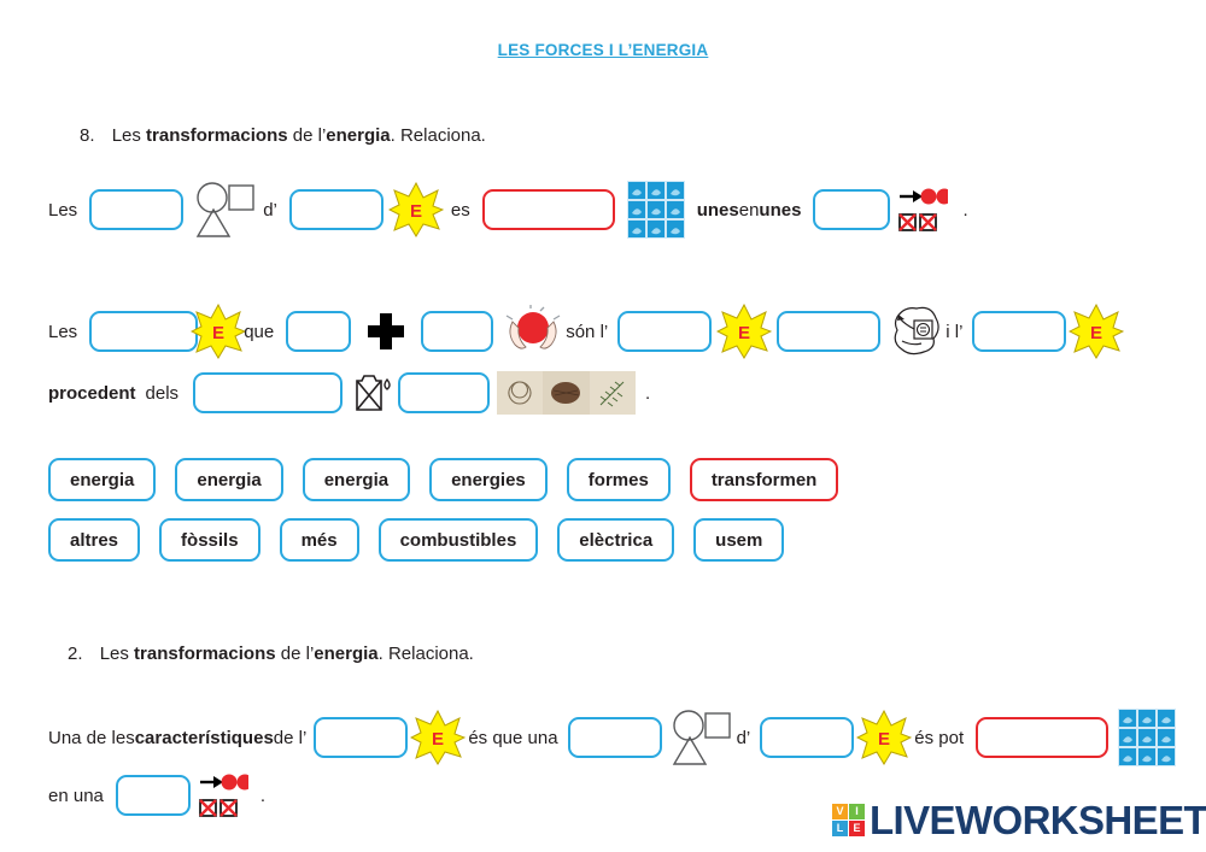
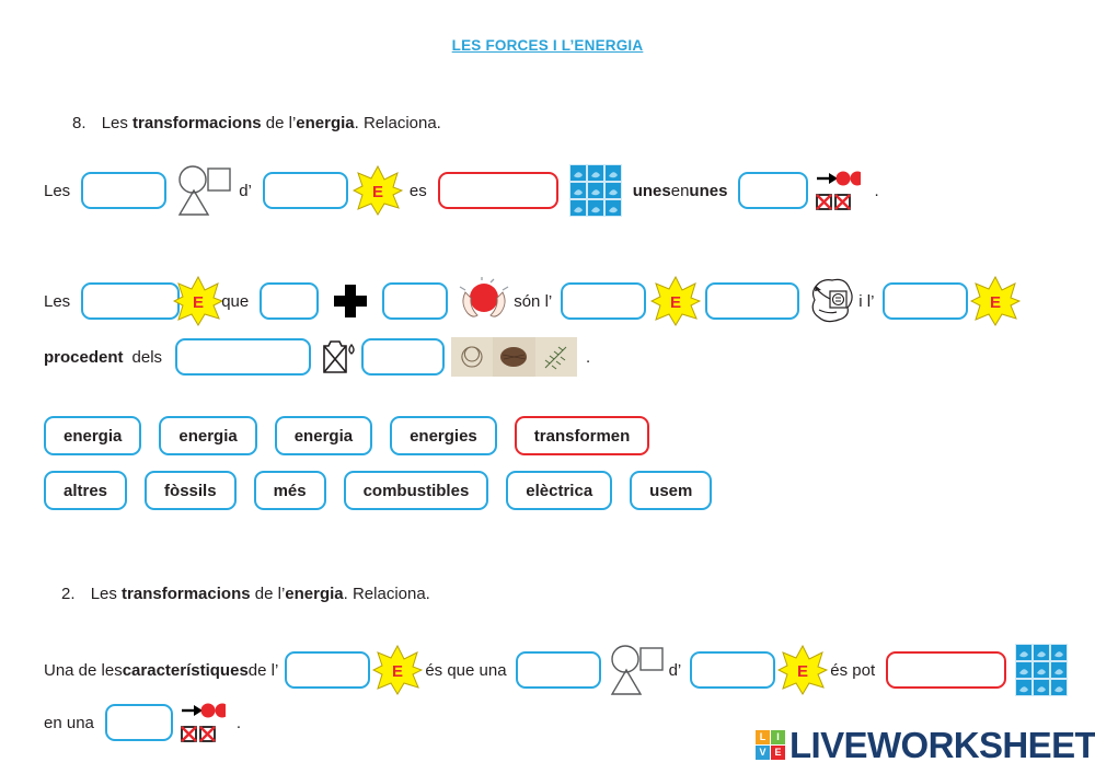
  LES FORCES I L’ENERGIA
  8. Les transformacions de l’energia. Relaciona.
  Les
  d’
  E
  es
  unes
  en
  unes
  .
  Les
  E
  que
  són l’
  E
  i l’
  E
  procedent
  dels
  .
  energia
  energia
  energia
  energies
- formes
  transformen
  altres
  fòssils
  més
  combustibles
  elèctrica
  usem
  2. Les transformacions de l’energia. Relaciona.
  Una de les
  característiques
  de l’
  E
  és que una
  d’
  E
  és pot
  en una
  .
- V
+ L
  I
- L
+ V
  E
  LIVEWORKSHEET
